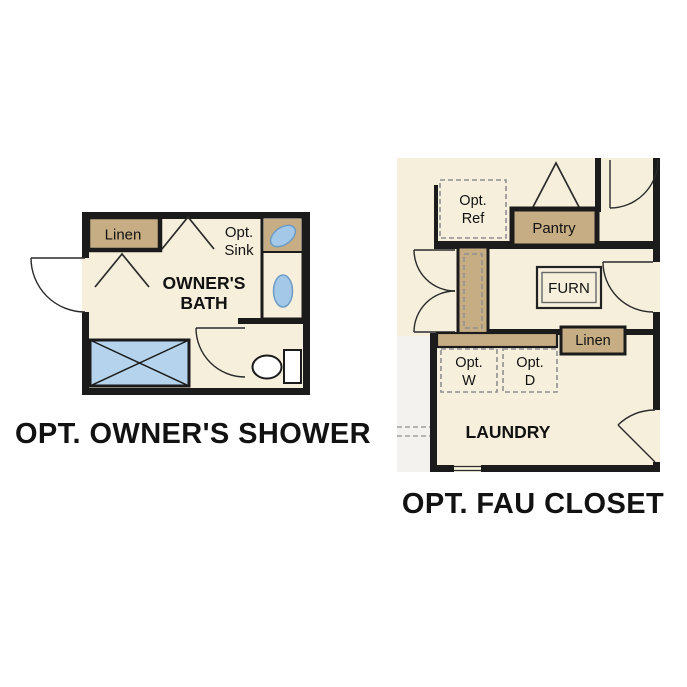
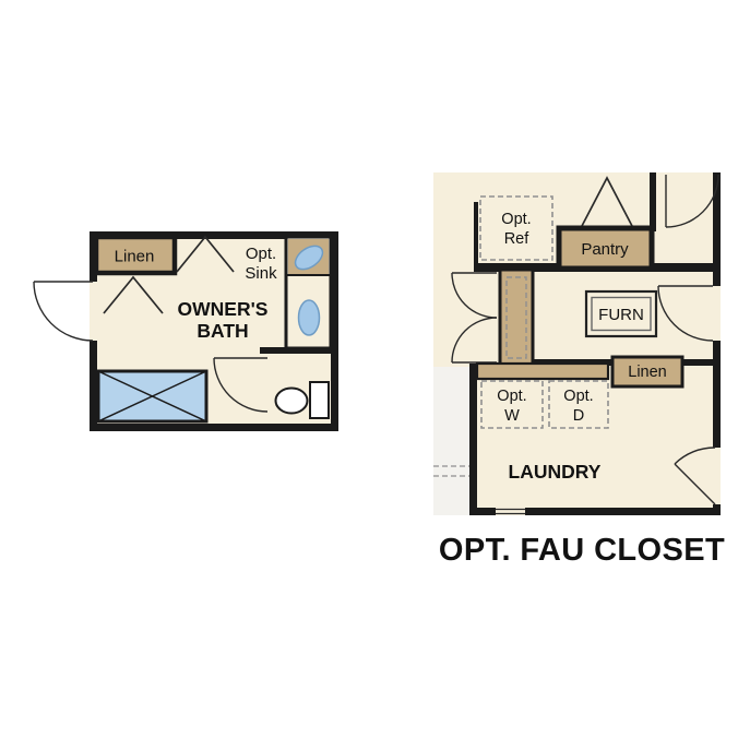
  Linen
  Opt.
  Sink
  OWNER'S
  BATH
  Opt.
  Ref
  Pantry
  FURN
  Linen
  Opt.
  W
  Opt.
  D
  LAUNDRY
- OPT. OWNER'S SHOWER
  OPT. FAU CLOSET
